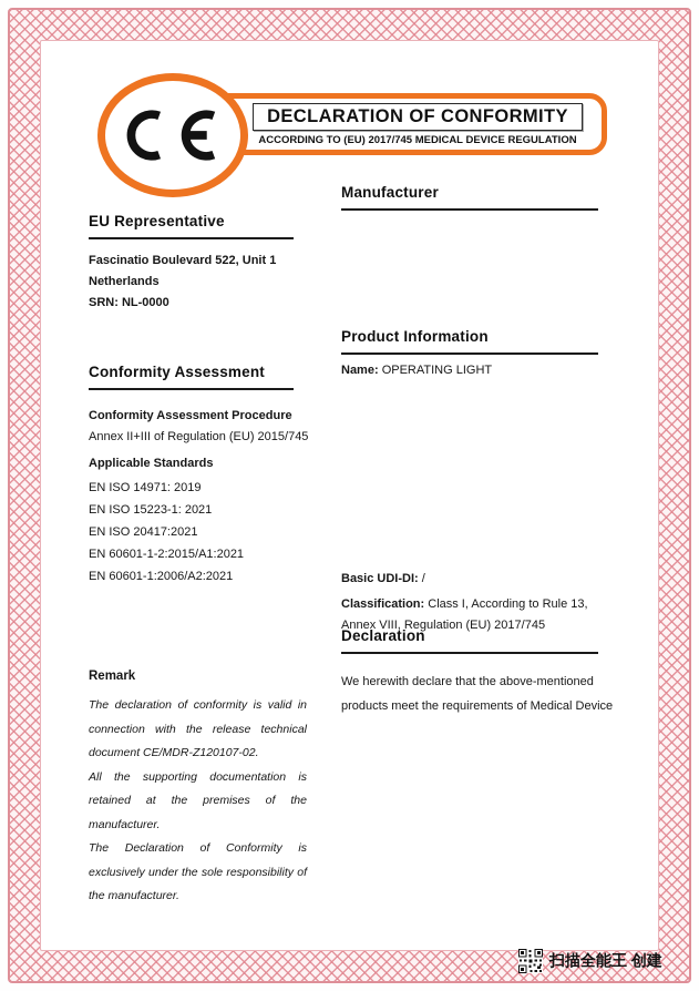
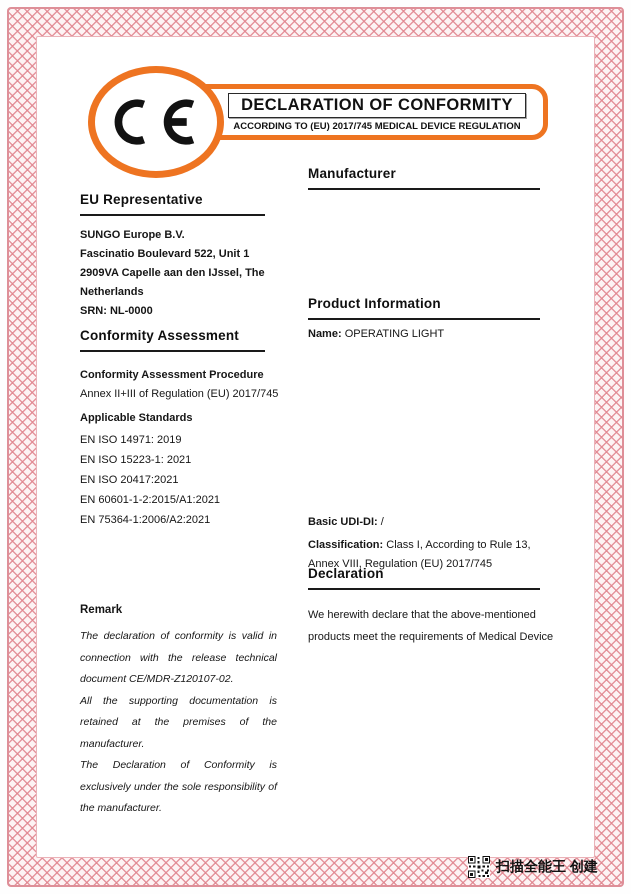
  DECLARATION OF CONFORMITY
  ACCORDING TO (EU) 2017/745 MEDICAL DEVICE REGULATION
  Manufacturer
  EU Representative
+ SUNGO Europe B.V.
  Fascinatio Boulevard 522, Unit 1
+ 2909VA Capelle aan den IJssel, The
  Netherlands
  SRN: NL-0000
  Conformity Assessment
  Conformity Assessment Procedure
- Annex II+III of Regulation (EU) 2015/745
+ Annex II+III of Regulation (EU) 2017/745
  Applicable Standards
  EN ISO 14971: 2019
  EN ISO 15223-1: 2021
  EN ISO 20417:2021
  EN 60601-1-2:2015/A1:2021
- EN 60601-1:2006/A2:2021
+ EN 75364-1:2006/A2:2021
  Product Information
  Name: OPERATING LIGHT
  Basic UDI-DI: /
  Classification: Class I, According to Rule 13, Annex VIII, Regulation (EU) 2017/745
  Declaration
  We herewith declare that the above-mentioned products meet the requirements of Medical Device
  Remark
  The declaration of conformity is valid in connection with the release technical document CE/MDR-Z120107-02.
  All the supporting documentation is retained at the premises of the manufacturer.
  The Declaration of Conformity is exclusively under the sole responsibility of the manufacturer.
  扫描全能王 创建
